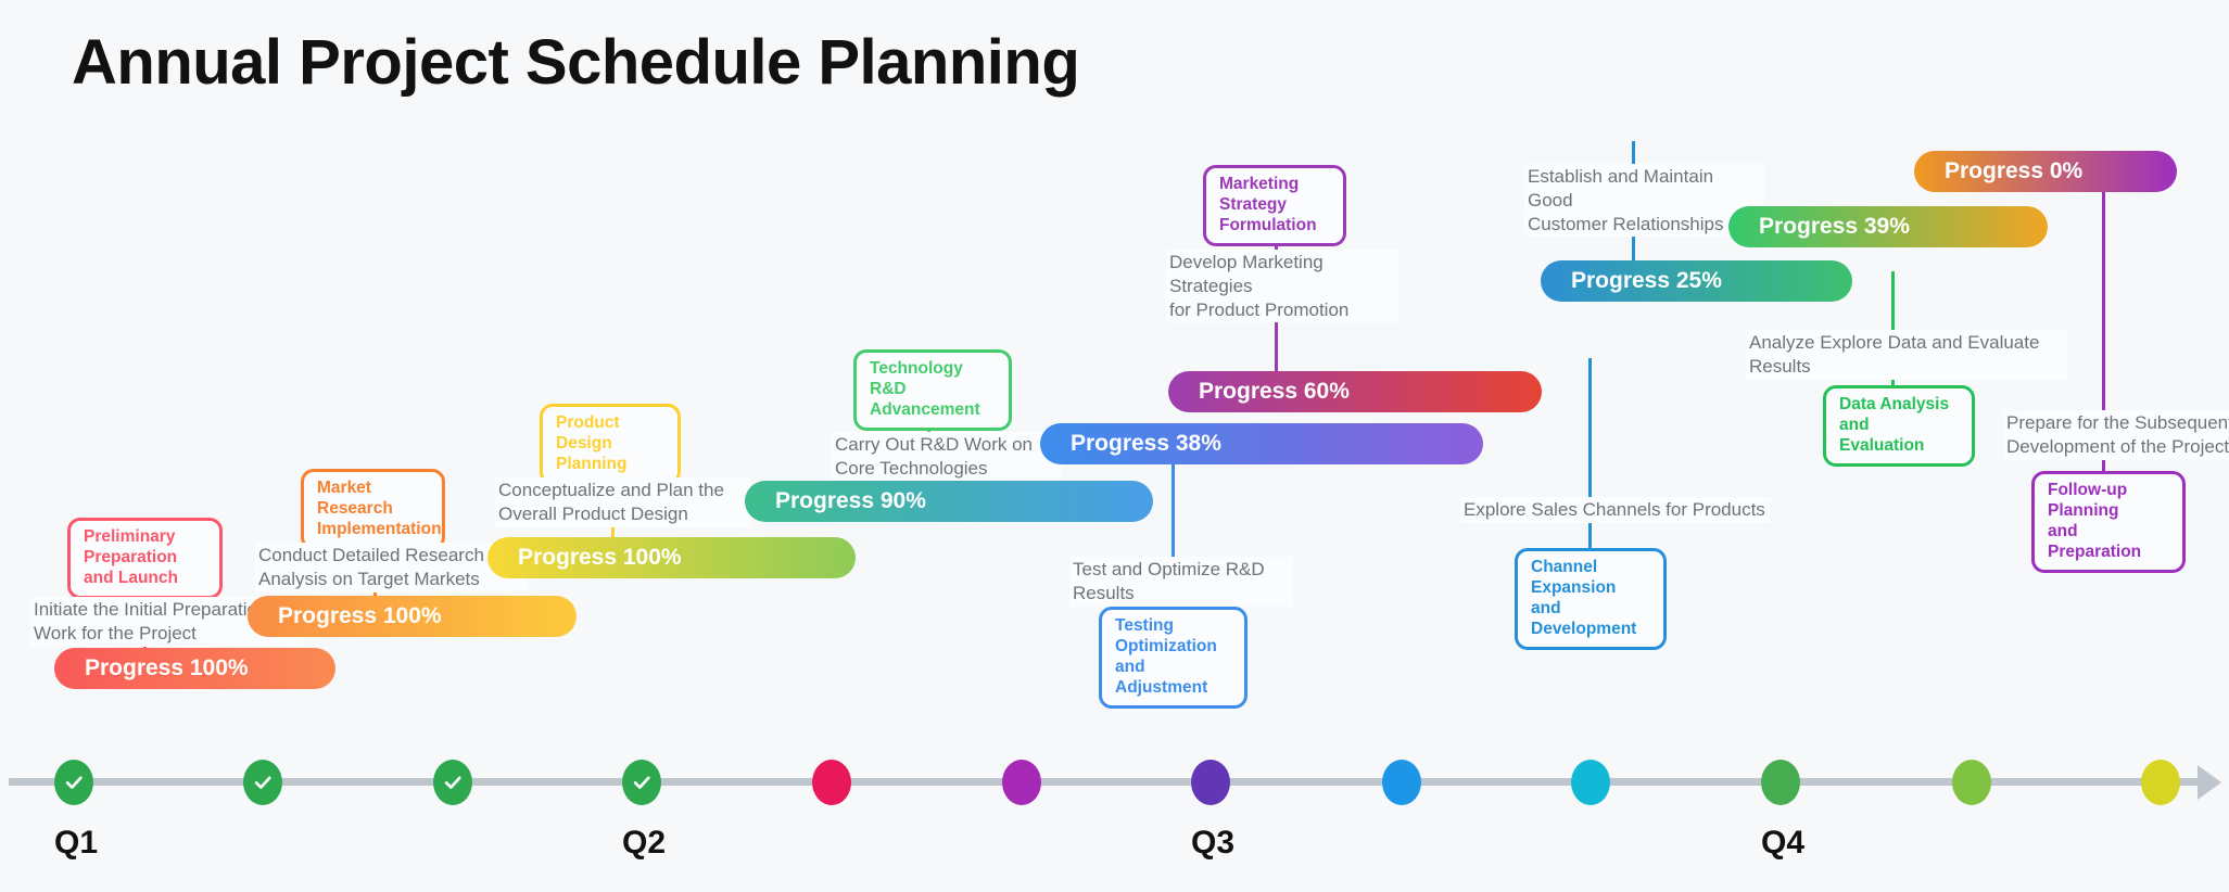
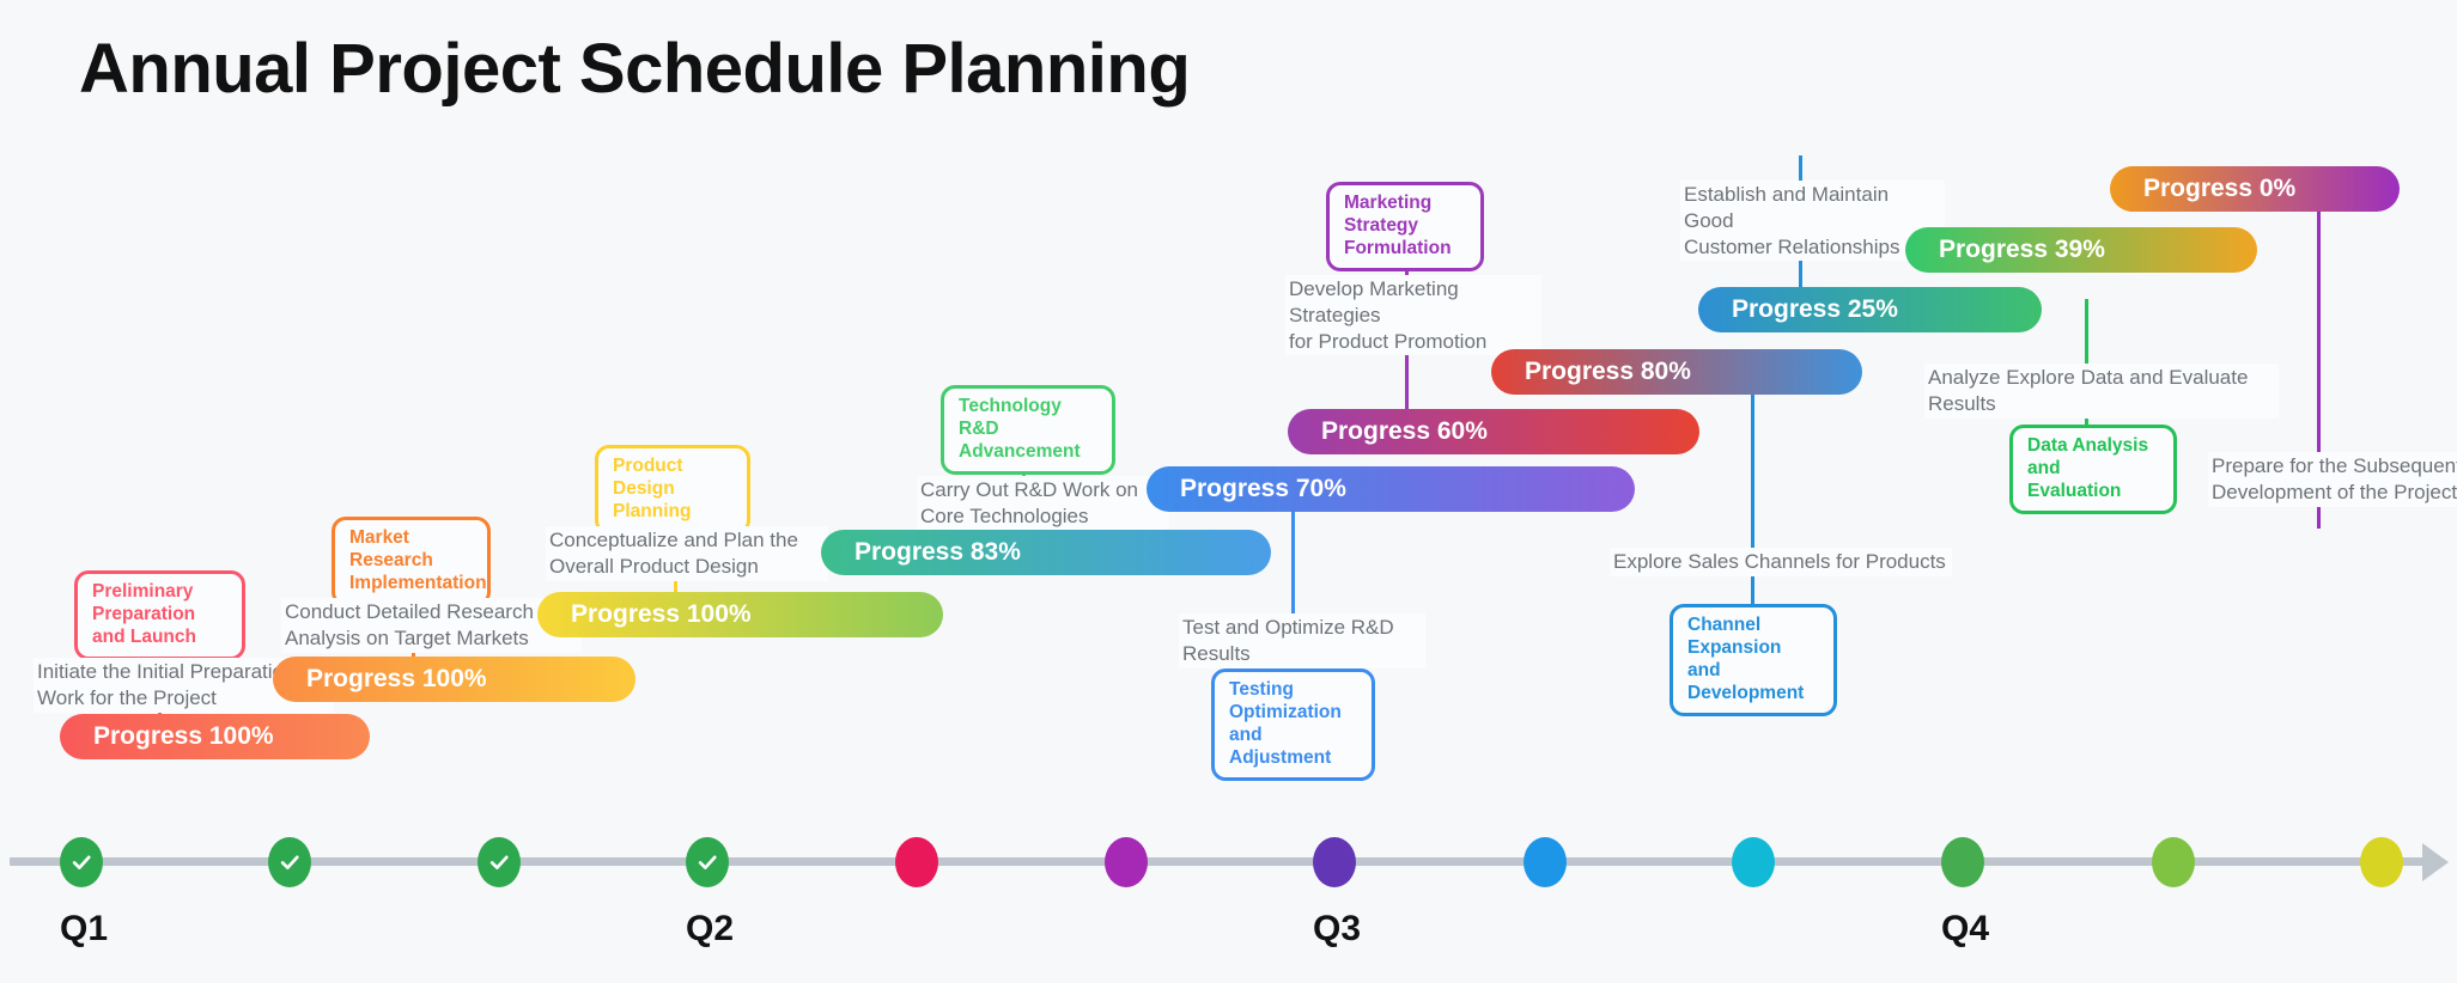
  Annual Project Schedule Planning
  Preliminary
  Preparation
  and Launch
  Initiate the Initial Preparati
  Work for the Project
  Progress 100%
  Market Research
  Implementation
  Conduct Detailed Research
  Analysis on Target Markets
  Progress 100%
  Product Design
  Planning
  Conceptualize and Plan the
  Overall Product Design
  Progress 100%
  Technology R&D
  Advancement
  Carry Out R&D Work on
  Core Technologies
- Progress 90%
+ Progress 83%
- Progress 38%
+ Progress 70%
  Test and Optimize R&D Results
  Testing
  Optimization
  and Adjustment
  Marketing
  Strategy
  Formulation
  Develop Marketing Strategies
  for Product Promotion
  Progress 60%
+ Progress 80%
  Explore Sales Channels for Products
  Channel Expansion
  and Development
  Establish and Maintain Good
  Customer Relationships
  Progress 25%
  Progress 39%
  Analyze Explore Data and Evaluate Results
  Data Analysis
  and Evaluation
  Progress 0%
  Prepare for the Subsequen
  Development of the Project
- Follow-up Planning
- and Preparation
  Q1
  Q2
  Q3
  Q4
